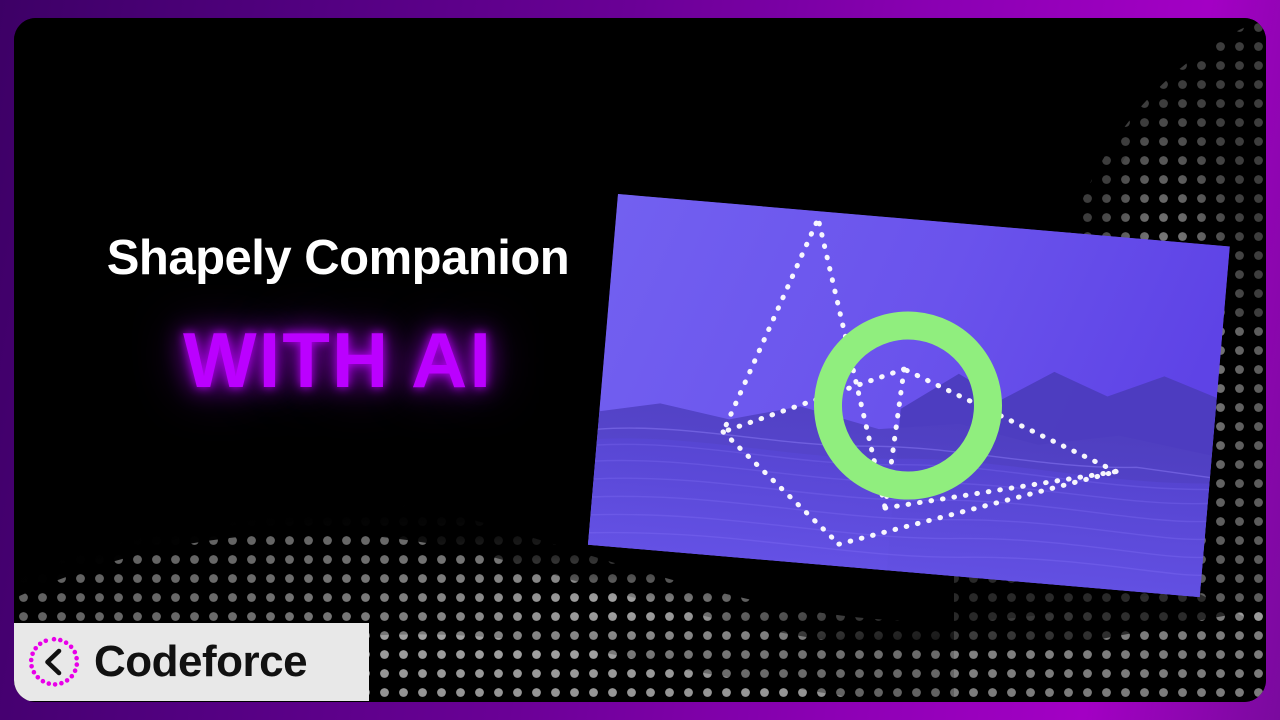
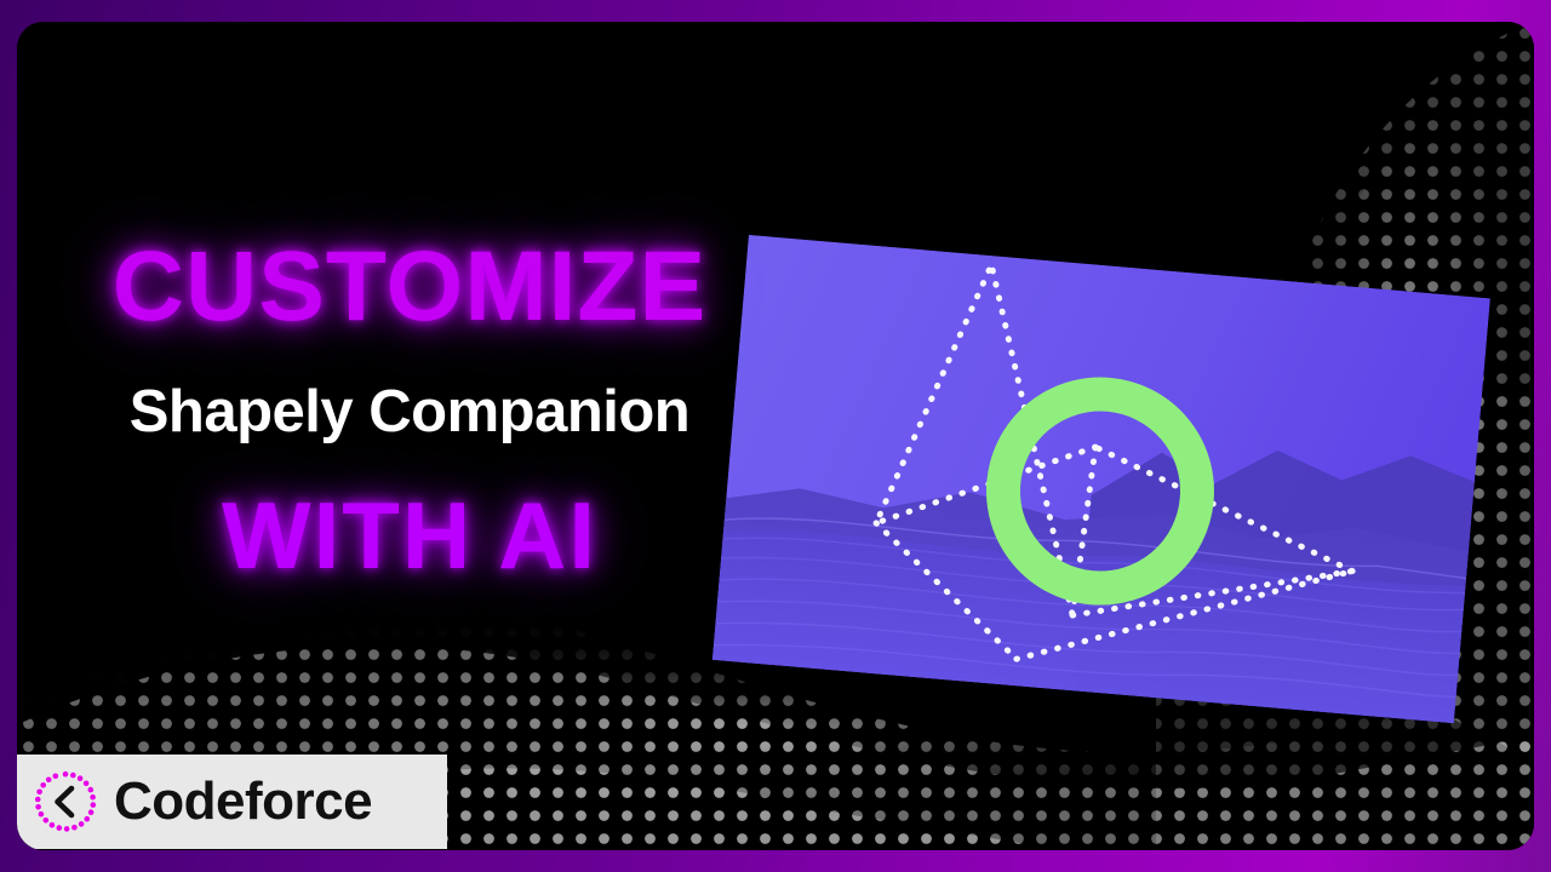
+ CUSTOMIZE
  Shapely Companion
  WITH AI
  Codeforce
